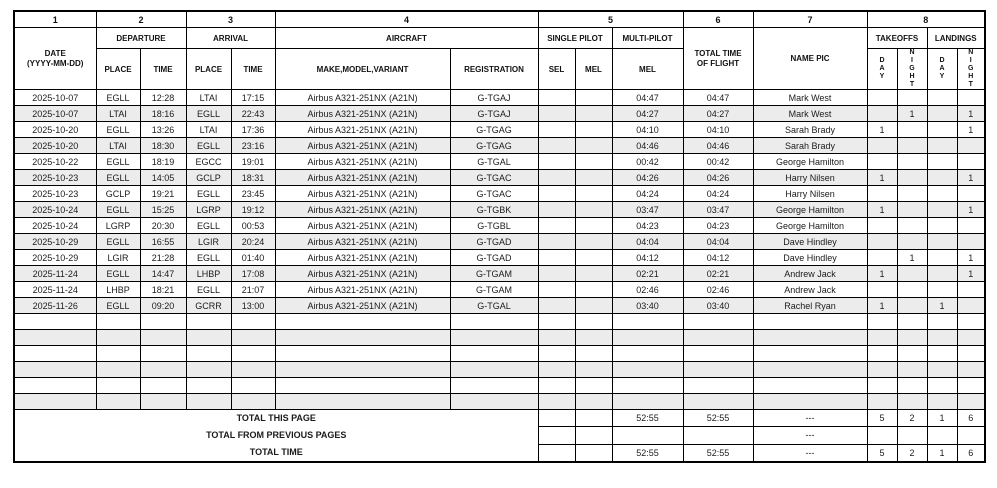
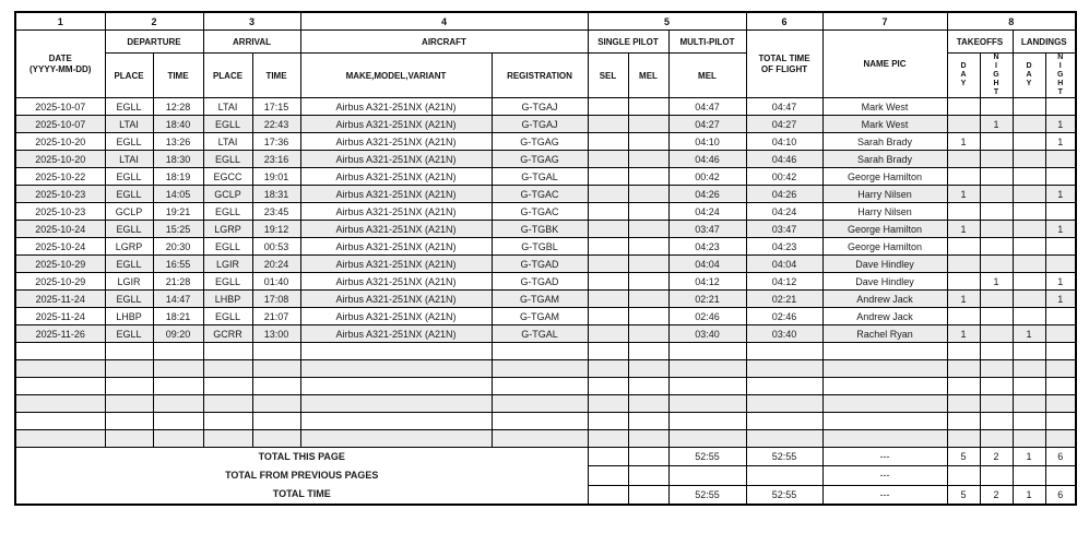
  1	2	3	4	5	6	7	8
  DATE (YYYY-MM-DD)	DEPARTURE	ARRIVAL	AIRCRAFT	SINGLE PILOT	MULTI-PILOT	TOTAL TIME OF FLIGHT	NAME PIC	TAKEOFFS	LANDINGS
  PLACE	TIME	PLACE	TIME	MAKE,MODEL,VARIANT	REGISTRATION	SEL	MEL	MEL
  2025-10-07	EGLL	12:28	LTAI	17:15	Airbus A321-251NX (A21N)	G-TGAJ			04:47	04:47	Mark West
- 2025-10-07	LTAI	18:16	EGLL	22:43	Airbus A321-251NX (A21N)	G-TGAJ			04:27	04:27	Mark West		1		1
+ 2025-10-07	LTAI	18:40	EGLL	22:43	Airbus A321-251NX (A21N)	G-TGAJ			04:27	04:27	Mark West		1		1
  2025-10-20	EGLL	13:26	LTAI	17:36	Airbus A321-251NX (A21N)	G-TGAG			04:10	04:10	Sarah Brady	1			1
  2025-10-20	LTAI	18:30	EGLL	23:16	Airbus A321-251NX (A21N)	G-TGAG			04:46	04:46	Sarah Brady
  2025-10-22	EGLL	18:19	EGCC	19:01	Airbus A321-251NX (A21N)	G-TGAL			00:42	00:42	George Hamilton
  2025-10-23	EGLL	14:05	GCLP	18:31	Airbus A321-251NX (A21N)	G-TGAC			04:26	04:26	Harry Nilsen	1			1
  2025-10-23	GCLP	19:21	EGLL	23:45	Airbus A321-251NX (A21N)	G-TGAC			04:24	04:24	Harry Nilsen
  2025-10-24	EGLL	15:25	LGRP	19:12	Airbus A321-251NX (A21N)	G-TGBK			03:47	03:47	George Hamilton	1			1
  2025-10-24	LGRP	20:30	EGLL	00:53	Airbus A321-251NX (A21N)	G-TGBL			04:23	04:23	George Hamilton
  2025-10-29	EGLL	16:55	LGIR	20:24	Airbus A321-251NX (A21N)	G-TGAD			04:04	04:04	Dave Hindley
  2025-10-29	LGIR	21:28	EGLL	01:40	Airbus A321-251NX (A21N)	G-TGAD			04:12	04:12	Dave Hindley		1		1
  2025-11-24	EGLL	14:47	LHBP	17:08	Airbus A321-251NX (A21N)	G-TGAM			02:21	02:21	Andrew Jack	1			1
  2025-11-24	LHBP	18:21	EGLL	21:07	Airbus A321-251NX (A21N)	G-TGAM			02:46	02:46	Andrew Jack
  2025-11-26	EGLL	09:20	GCRR	13:00	Airbus A321-251NX (A21N)	G-TGAL			03:40	03:40	Rachel Ryan	1		1
  TOTAL THIS PAGETOTAL FROM PREVIOUS PAGESTOTAL TIME			52:55	52:55	---	5	2	1	6
  				---
  		52:55	52:55	---	5	2	1	6
